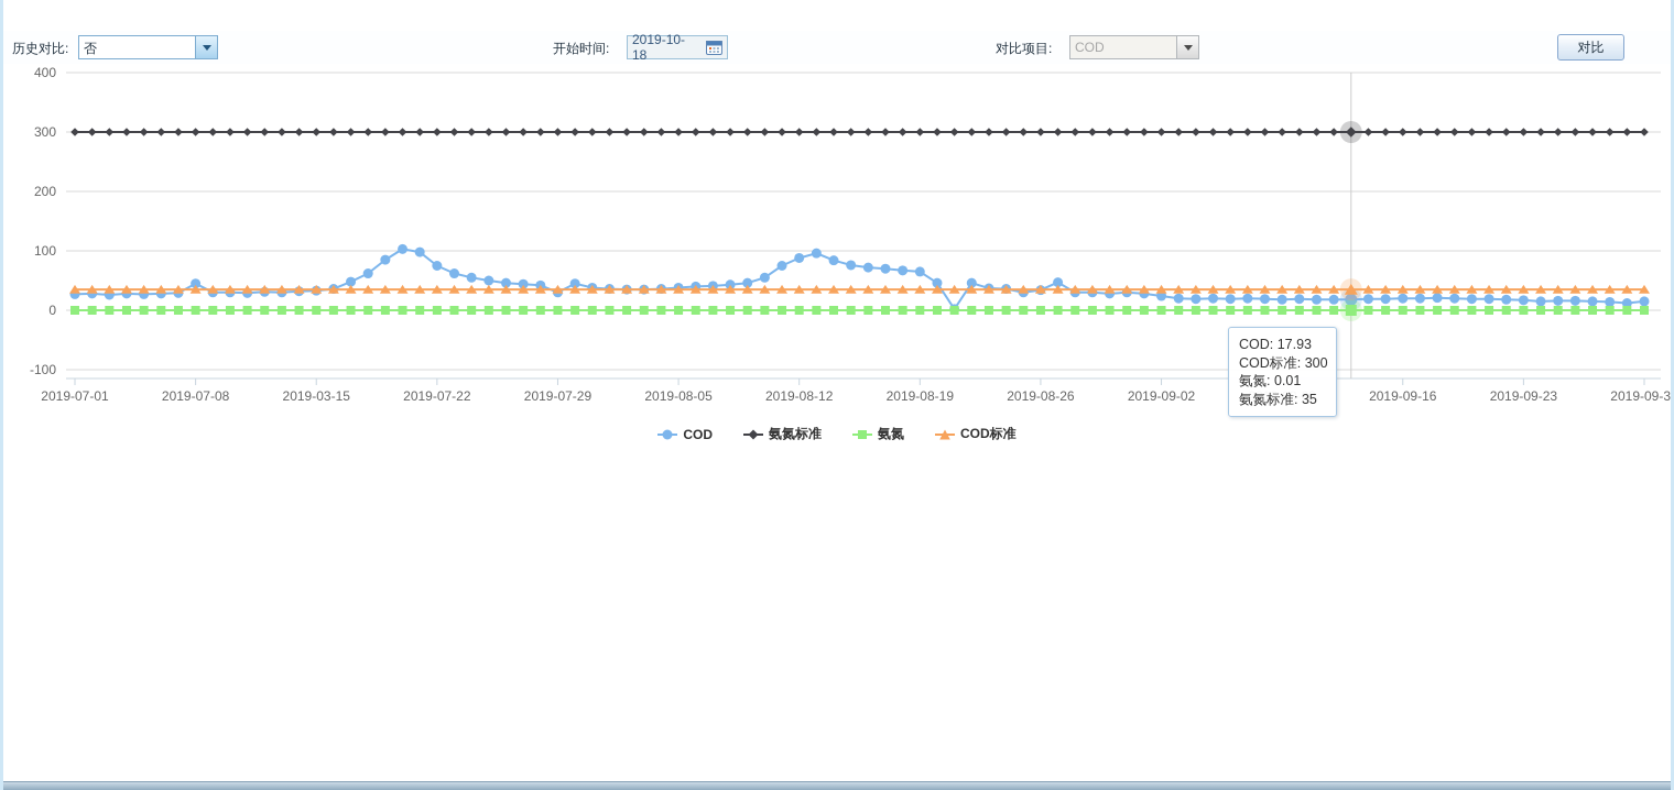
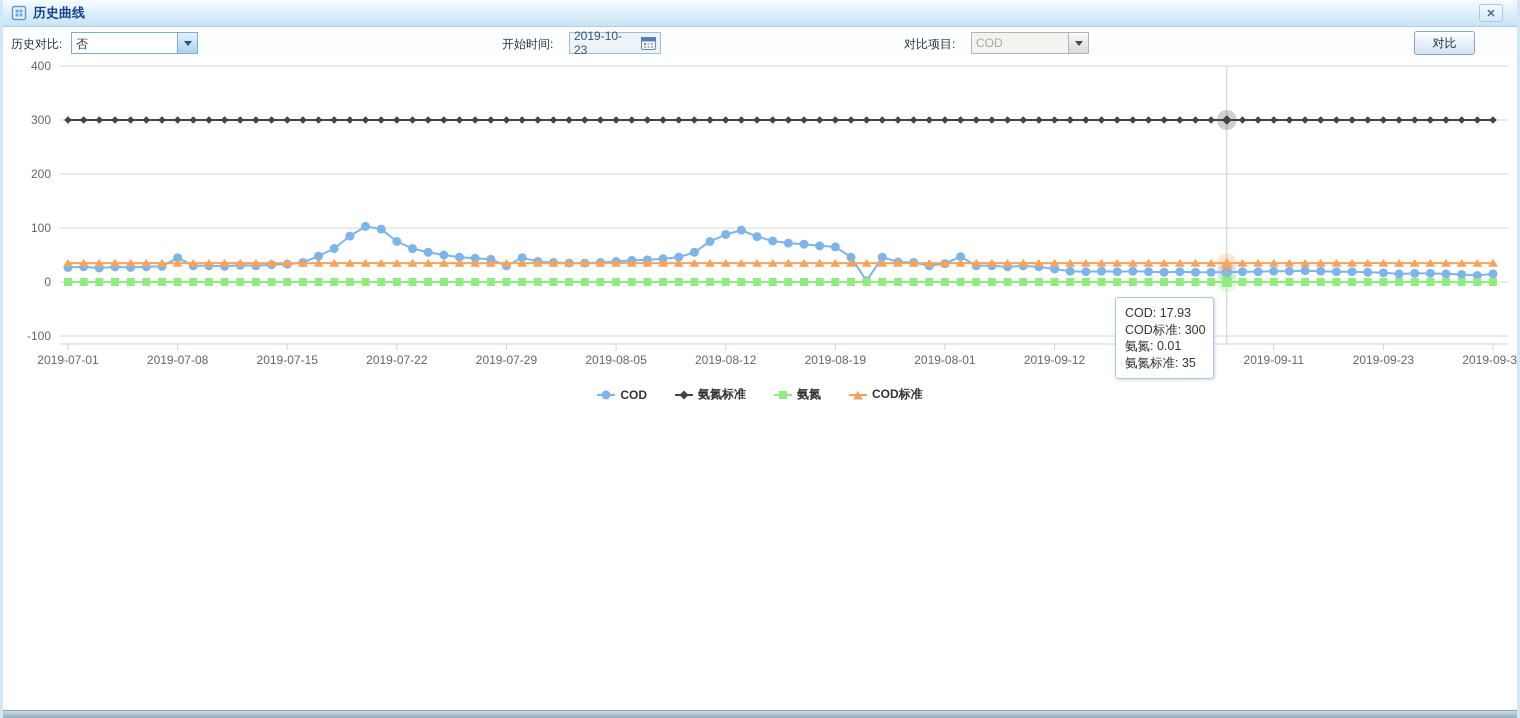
+ 历史曲线
+ ✕
  历史对比:
  否
  开始时间:
- 2019-10-18
+ 2019-10-23
  对比项目:
  COD
  对比
  -100
  0
  100
  200
  300
  400
  2019-07-01
  2019-07-08
- 2019-03-15
+ 2019-07-15
  2019-07-22
  2019-07-29
  2019-08-05
  2019-08-12
  2019-08-19
- 2019-08-26
+ 2019-08-01
- 2019-09-02
+ 2019-09-12
- 2019-09-16
+ 2019-09-11
  2019-09-23
  2019-09-3
  COD
  氨氮标准
  氨氮
  COD标准
  COD: 17.93
  COD标准: 300
  氨氮: 0.01
  氨氮标准: 35
